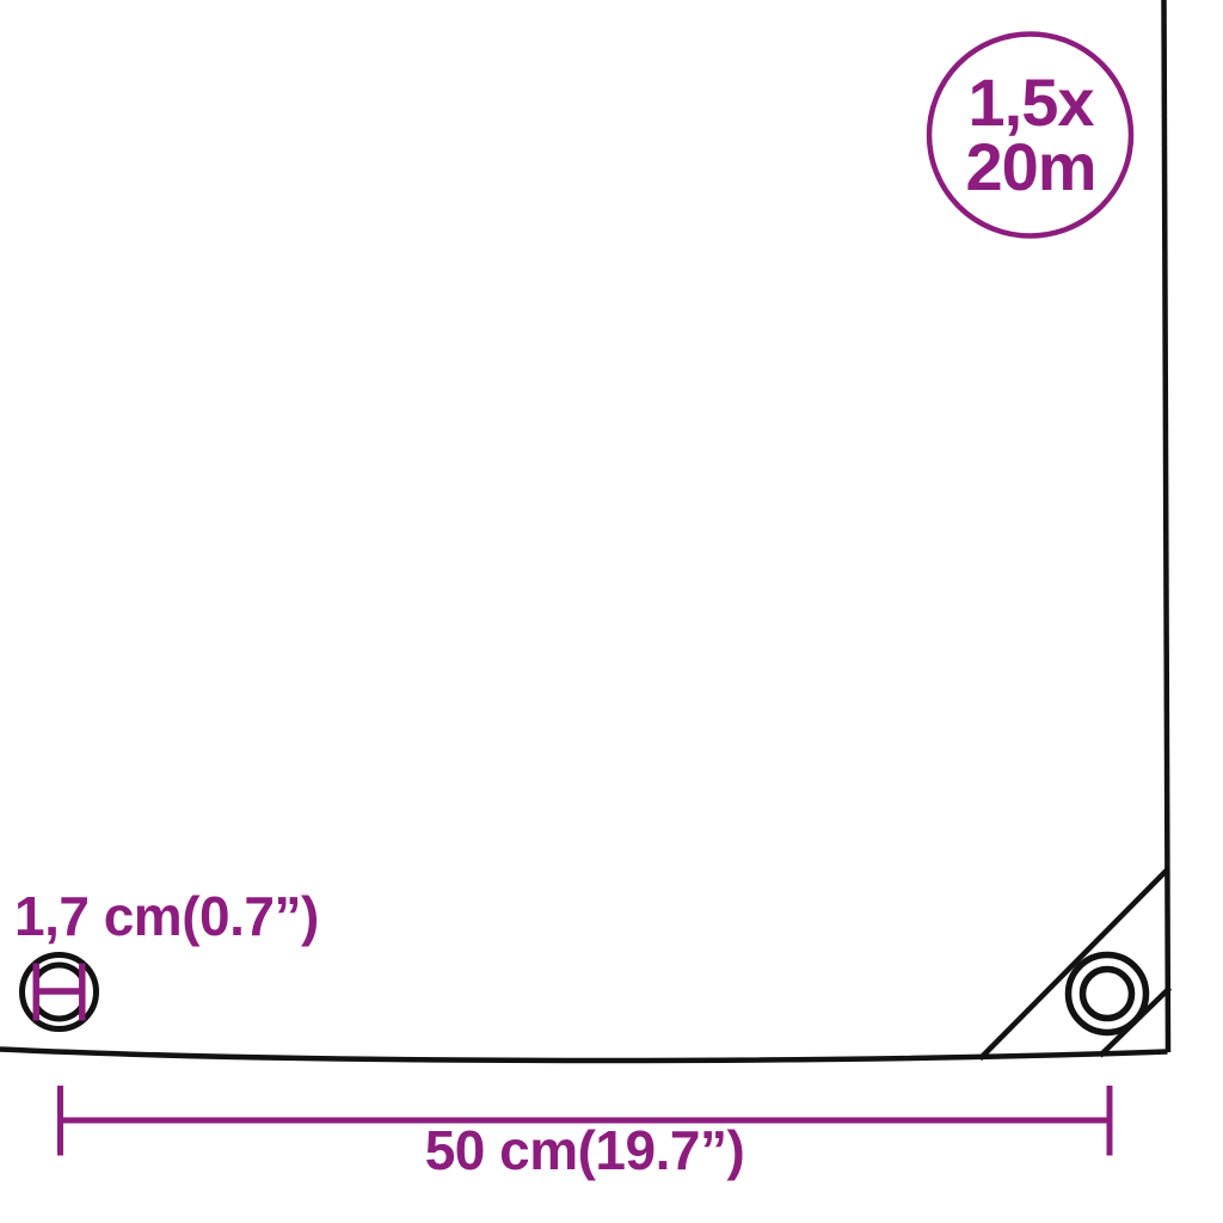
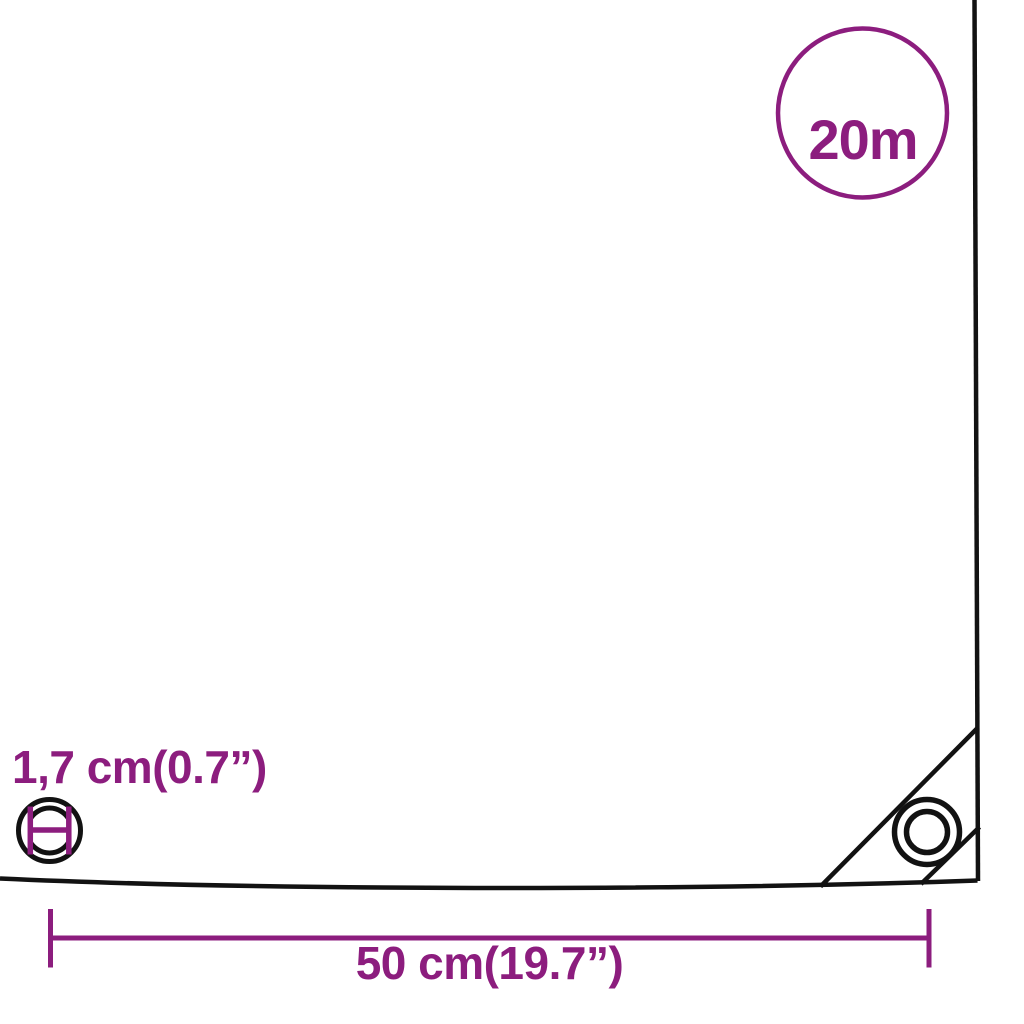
- 1,5x
  20m
  1,7 cm(0.7”)
  50 cm(19.7”)
